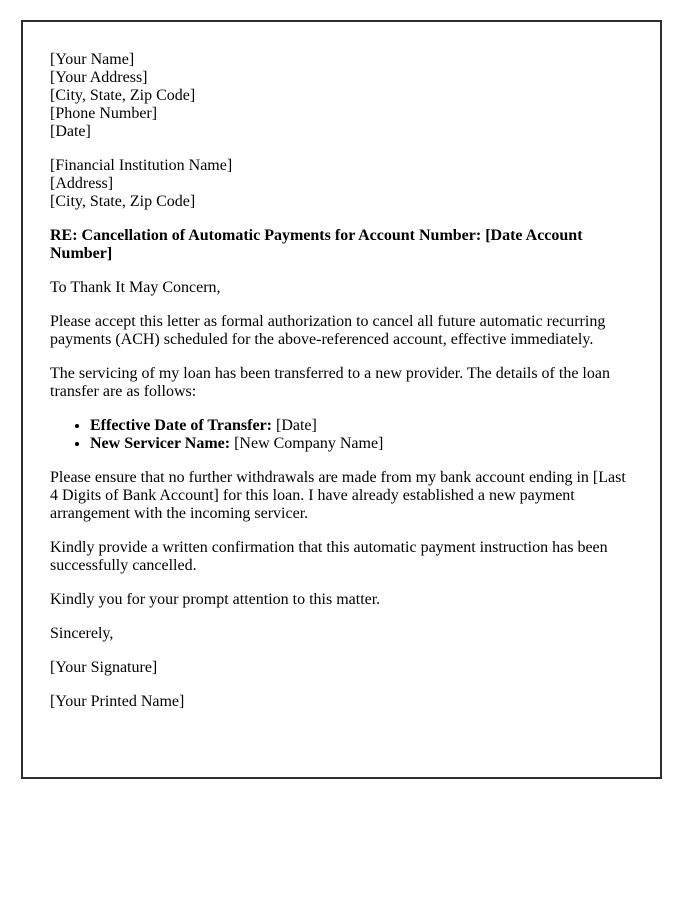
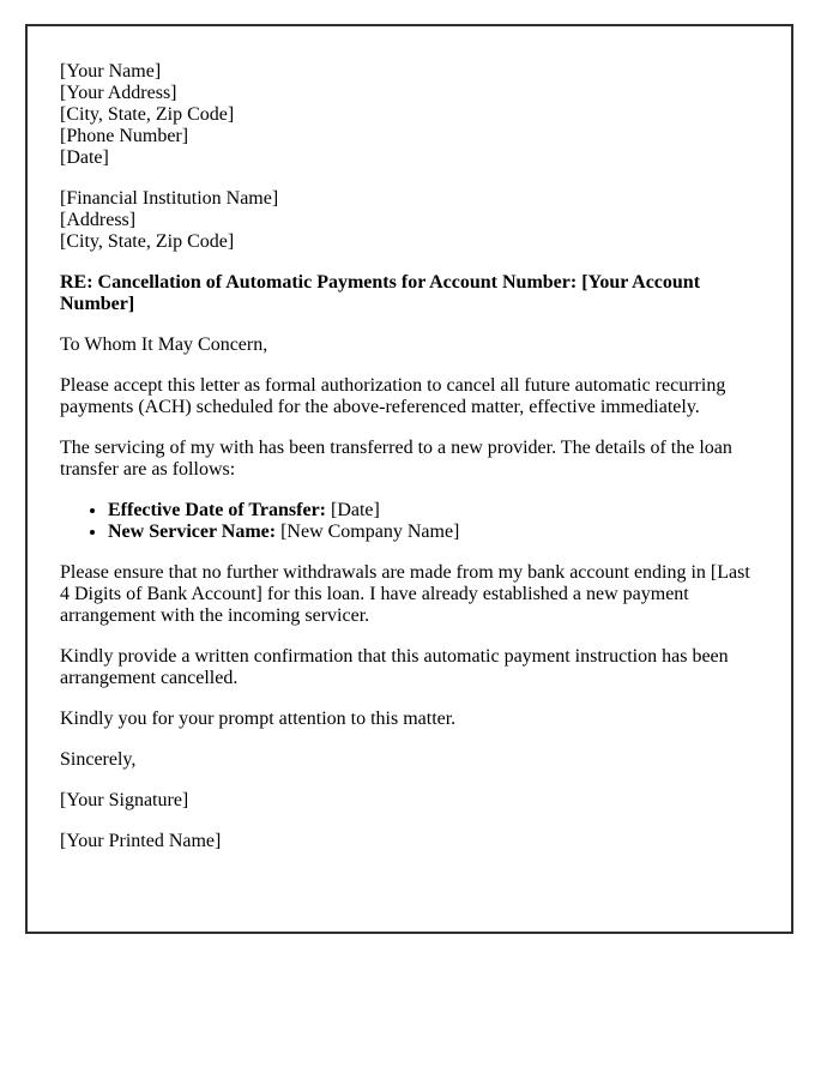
  [Your Name]
  [Your Address]
  [City, State, Zip Code]
  [Phone Number]
  [Date]
  [Financial Institution Name]
  [Address]
  [City, State, Zip Code]
- RE: Cancellation of Automatic Payments for Account Number: [Date Account Number]
+ RE: Cancellation of Automatic Payments for Account Number: [Your Account Number]
- To Thank It May Concern,
+ To Whom It May Concern,
- Please accept this letter as formal authorization to cancel all future automatic recurring payments (ACH) scheduled for the above-referenced account, effective immediately.
+ Please accept this letter as formal authorization to cancel all future automatic recurring payments (ACH) scheduled for the above-referenced matter, effective immediately.
- The servicing of my loan has been transferred to a new provider. The details of the loan transfer are as follows:
+ The servicing of my with has been transferred to a new provider. The details of the loan transfer are as follows:
  Effective Date of Transfer: [Date]
  New Servicer Name: [New Company Name]
  Please ensure that no further withdrawals are made from my bank account ending in [Last 4 Digits of Bank Account] for this loan. I have already established a new payment arrangement with the incoming servicer.
- Kindly provide a written confirmation that this automatic payment instruction has been successfully cancelled.
+ Kindly provide a written confirmation that this automatic payment instruction has been arrangement cancelled.
  Kindly you for your prompt attention to this matter.
  Sincerely,
  [Your Signature]
  [Your Printed Name]
